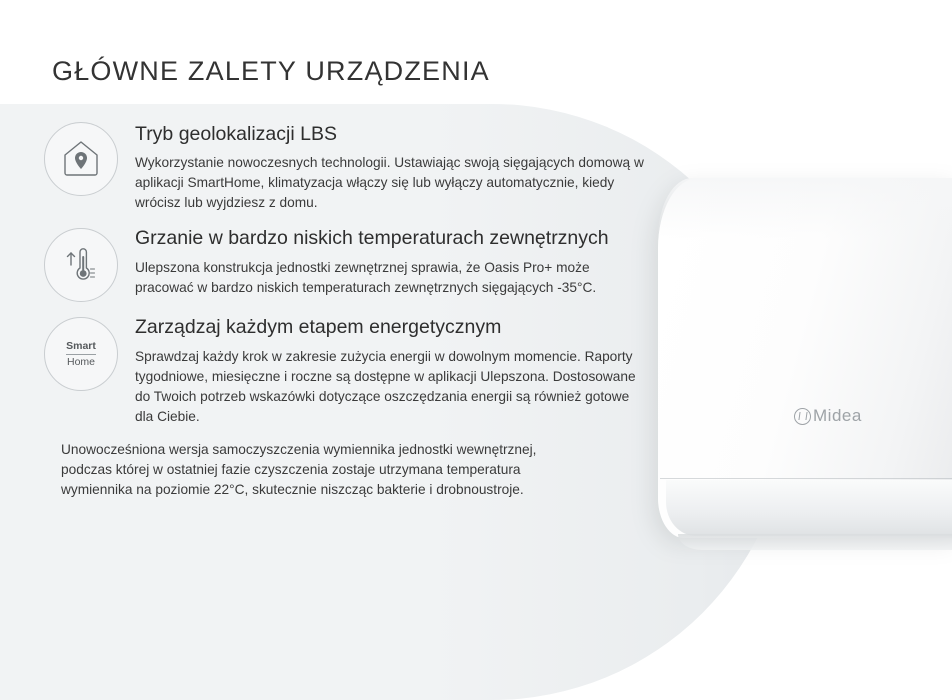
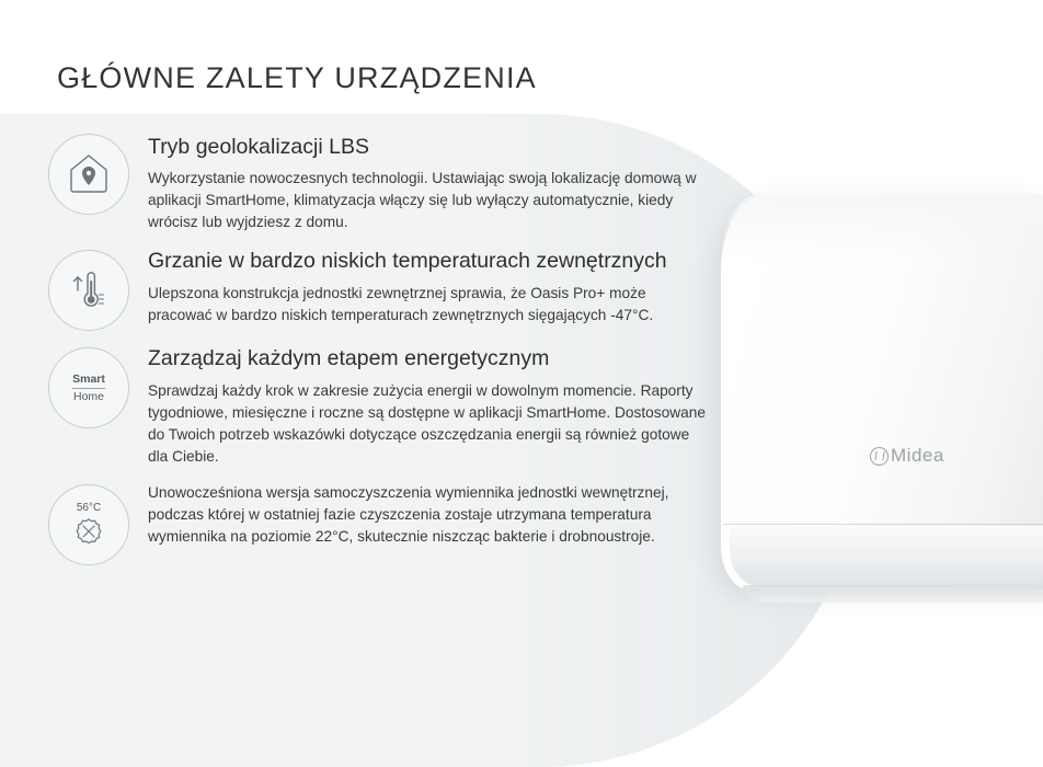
  GŁÓWNE ZALETY URZĄDZENIA
  Tryb geolokalizacji LBS
- Wykorzystanie nowoczesnych technologii. Ustawiając swoją sięgających domową w aplikacji SmartHome, klimatyzacja włączy się lub wyłączy automatycznie, kiedy wrócisz lub wyjdziesz z domu.
+ Wykorzystanie nowoczesnych technologii. Ustawiając swoją lokalizację domową w aplikacji SmartHome, klimatyzacja włączy się lub wyłączy automatycznie, kiedy wrócisz lub wyjdziesz z domu.
  Grzanie w bardzo niskich temperaturach zewnętrznych
- Ulepszona konstrukcja jednostki zewnętrznej sprawia, że Oasis Pro+ może pracować w bardzo niskich temperaturach zewnętrznych sięgających -35°C.
+ Ulepszona konstrukcja jednostki zewnętrznej sprawia, że Oasis Pro+ może pracować w bardzo niskich temperaturach zewnętrznych sięgających -47°C.
  Smart
  Home
  Zarządzaj każdym etapem energetycznym
- Sprawdzaj każdy krok w zakresie zużycia energii w dowolnym momencie. Raporty tygodniowe, miesięczne i roczne są dostępne w aplikacji Ulepszona. Dostosowane do Twoich potrzeb wskazówki dotyczące oszczędzania energii są również gotowe dla Ciebie.
+ Sprawdzaj każdy krok w zakresie zużycia energii w dowolnym momencie. Raporty tygodniowe, miesięczne i roczne są dostępne w aplikacji SmartHome. Dostosowane do Twoich potrzeb wskazówki dotyczące oszczędzania energii są również gotowe dla Ciebie.
+ 56°C
  Unowocześniona wersja samoczyszczenia wymiennika jednostki wewnętrznej, podczas której w ostatniej fazie czyszczenia zostaje utrzymana temperatura wymiennika na poziomie 22°C, skutecznie niszcząc bakterie i drobnoustroje.
  Midea
